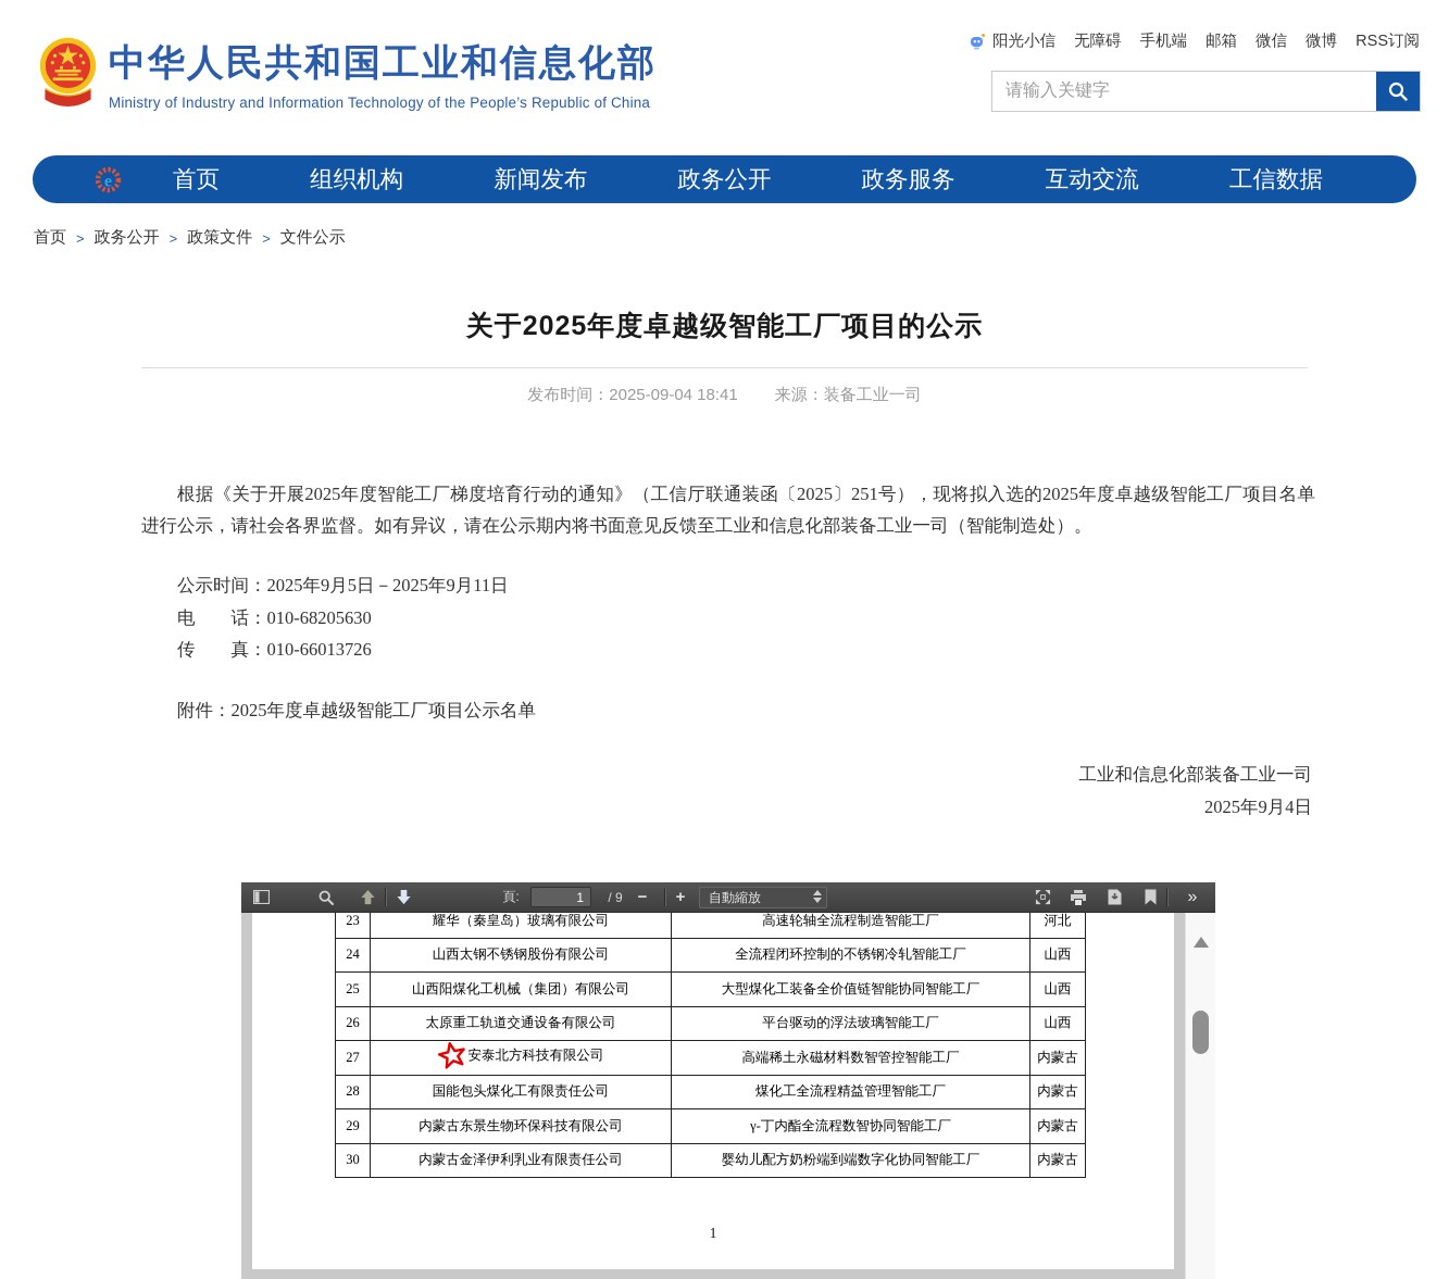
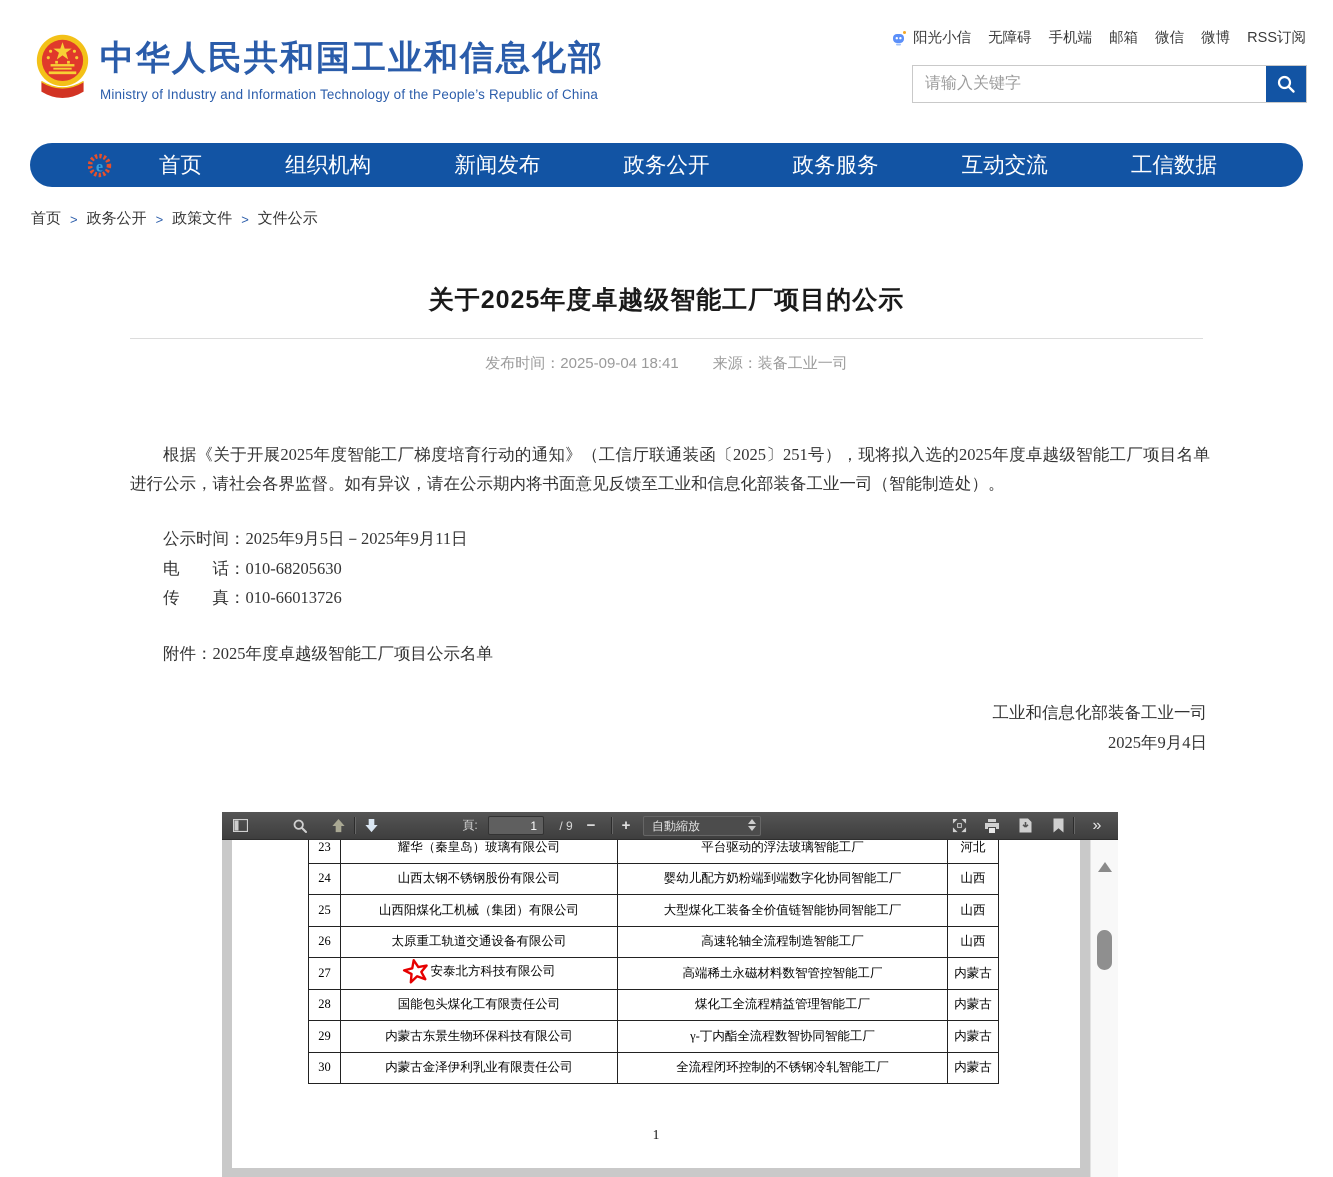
  中华人民共和国工业和信息化部
  Ministry of Industry and Information Technology of the People’s Republic of China
  阳光小信
  无障碍
  手机端
  邮箱
  微信
  微博
  RSS订阅
  请输入关键字
  e
  首页
  组织机构
  新闻发布
  政务公开
  政务服务
  互动交流
  工信数据
  首页
  >
  政务公开
  >
  政策文件
  >
  文件公示
  关于2025年度卓越级智能工厂项目的公示
  发布时间：2025-09-04 18:41 来源：装备工业一司
  根据《关于开展2025年度智能工厂梯度培育行动的通知》（工信厅联通装函〔2025〕251号），现将拟入选的2025年度卓越级智能工厂项目名单进行公示，请社会各界监督。如有异议，请在公示期内将书面意见反馈至工业和信息化部装备工业一司（智能制造处）。
  公示时间：2025年9月5日－2025年9月11日
  电 话：010-68205630
  传 真：010-66013726
  附件：2025年度卓越级智能工厂项目公示名单
  工业和信息化部装备工业一司
  2025年9月4日
  頁:
  1
  / 9
  −
  +
  自動縮放
  »
- 23	耀华（秦皇岛）玻璃有限公司	高速轮轴全流程制造智能工厂	河北
+ 23	耀华（秦皇岛）玻璃有限公司	平台驱动的浮法玻璃智能工厂	河北
- 24	山西太钢不锈钢股份有限公司	全流程闭环控制的不锈钢冷轧智能工厂	山西
+ 24	山西太钢不锈钢股份有限公司	婴幼儿配方奶粉端到端数字化协同智能工厂	山西
  25	山西阳煤化工机械（集团）有限公司	大型煤化工装备全价值链智能协同智能工厂	山西
- 26	太原重工轨道交通设备有限公司	平台驱动的浮法玻璃智能工厂	山西
+ 26	太原重工轨道交通设备有限公司	高速轮轴全流程制造智能工厂	山西
  27	安泰北方科技有限公司	高端稀土永磁材料数智管控智能工厂	内蒙古
  28	国能包头煤化工有限责任公司	煤化工全流程精益管理智能工厂	内蒙古
  29	内蒙古东景生物环保科技有限公司	γ-丁内酯全流程数智协同智能工厂	内蒙古
- 30	内蒙古金泽伊利乳业有限责任公司	婴幼儿配方奶粉端到端数字化协同智能工厂	内蒙古
+ 30	内蒙古金泽伊利乳业有限责任公司	全流程闭环控制的不锈钢冷轧智能工厂	内蒙古
  1
